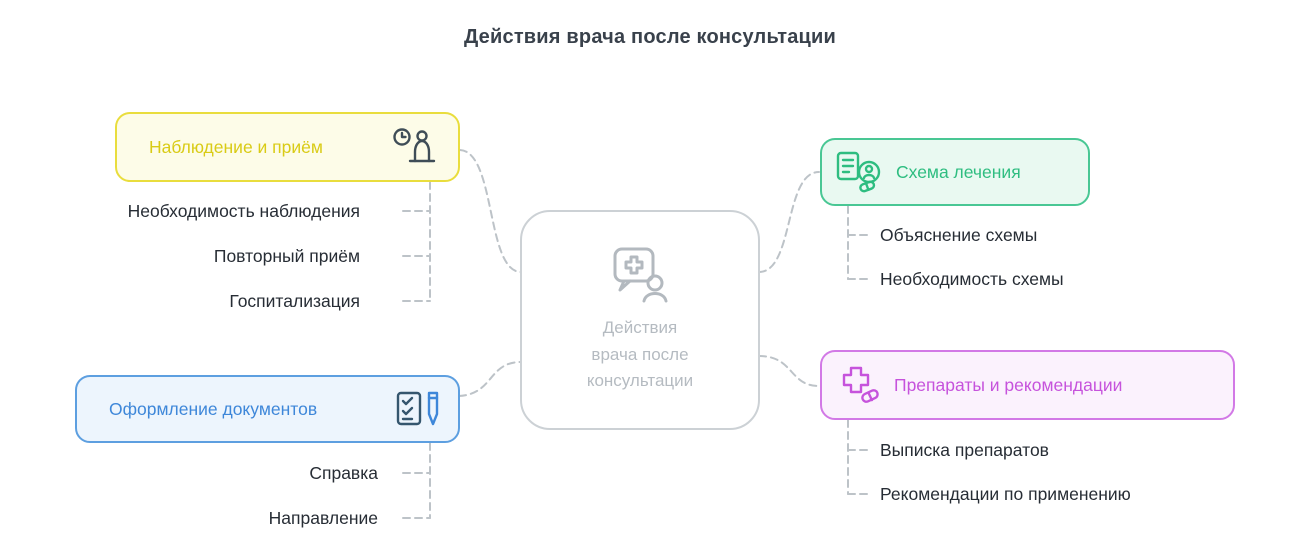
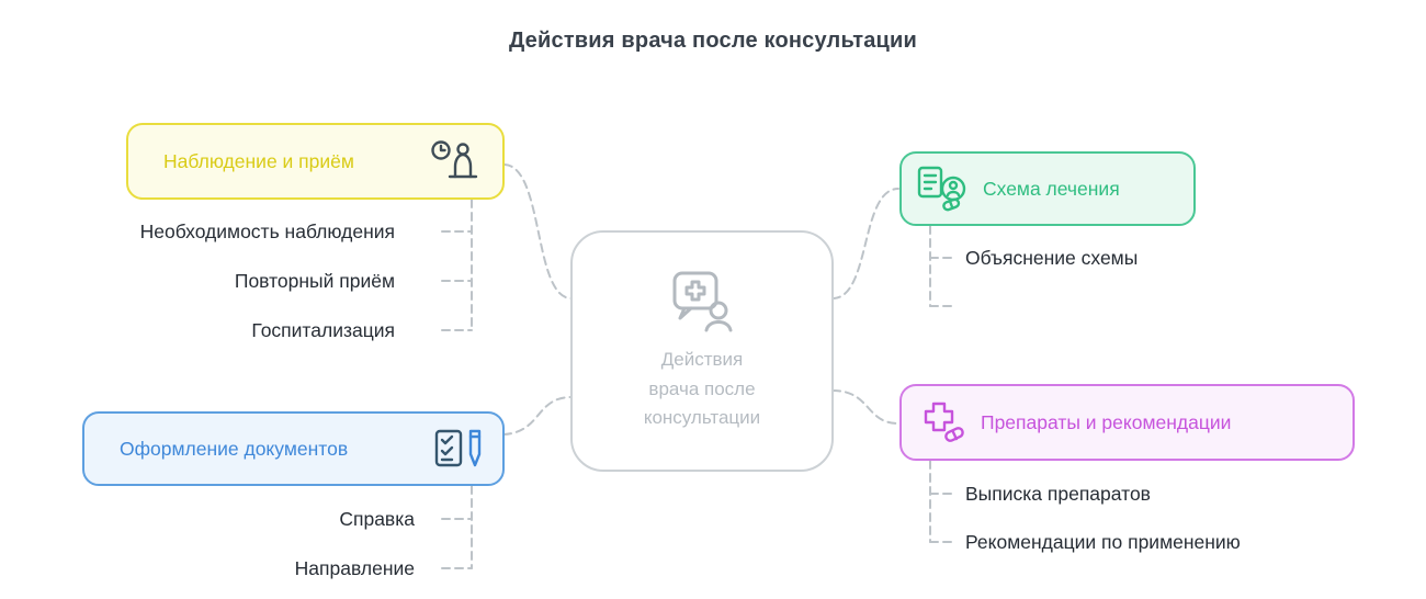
  Действия врача после консультации
  Действия
  врача после
  консультации
  Наблюдение и приём
  Необходимость наблюдения
  Повторный приём
  Госпитализация
  Оформление документов
  Справка
  Направление
  Схема лечения
  Объяснение схемы
- Необходимость схемы
  Препараты и рекомендации
  Выписка препаратов
  Рекомендации по применению
